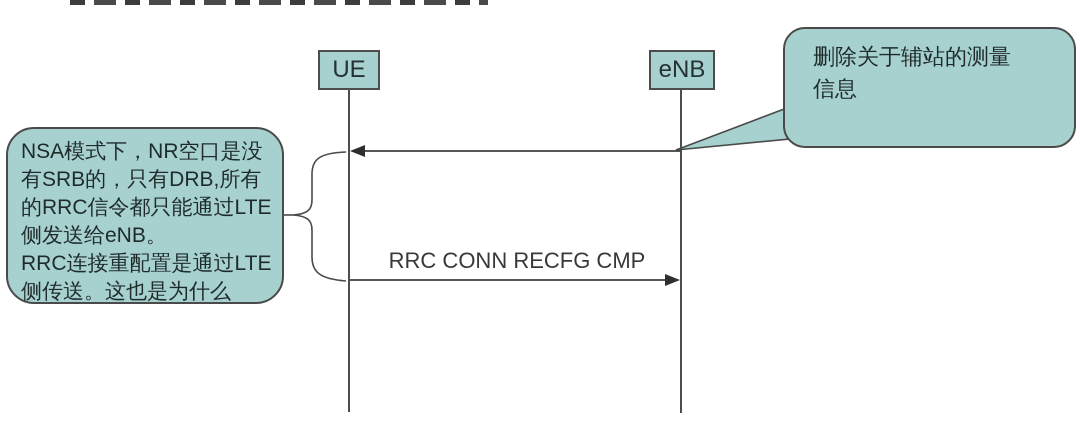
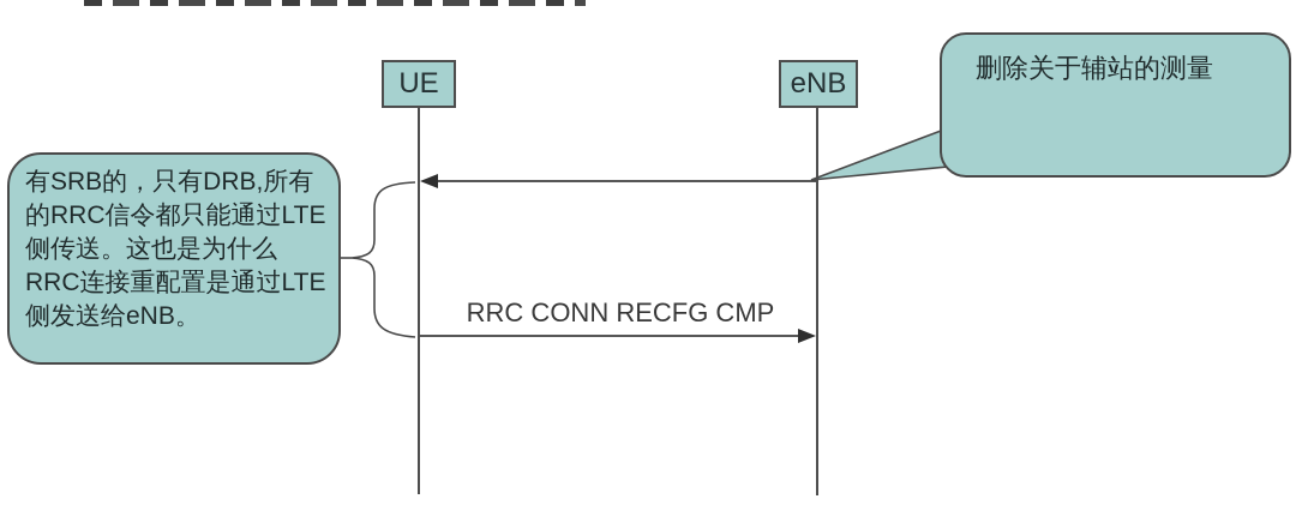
  UE
  eNB
  RRC CONN RECFG CMP
- NSA模式下，NR空口是没
  有SRB的，只有DRB,所有
  的RRC信令都只能通过LTE
- 侧发送给eNB。
+ 侧传送。这也是为什么
  RRC连接重配置是通过LTE
- 侧传送。这也是为什么
+ 侧发送给eNB。
  删除关于辅站的测量
- 信息
